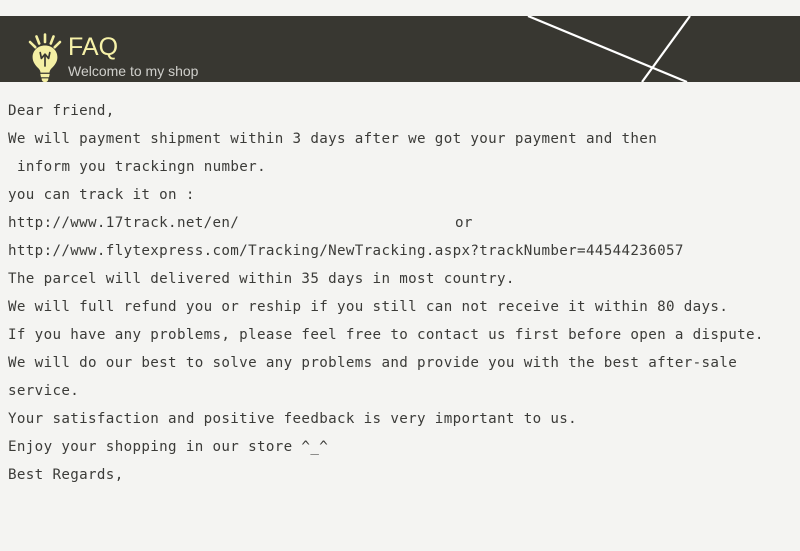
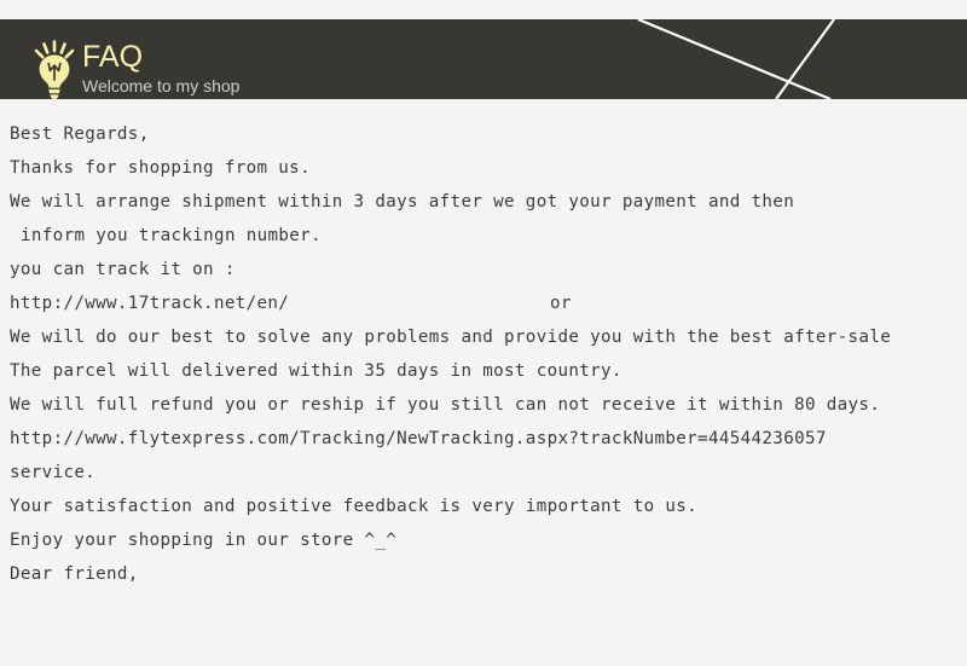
  FAQ
  Welcome to my shop
- Dear friend,
+ Best Regards,
+ Thanks for shopping from us.
- We will payment shipment within 3 days after we got your payment and then
+ We will arrange shipment within 3 days after we got your payment and then
  inform you trackingn number.
  you can track it on :
  http://www.17track.net/en/
  or
- http://www.flytexpress.com/Tracking/NewTracking.aspx?trackNumber=44544236057
+ We will do our best to solve any problems and provide you with the best after-sale
  The parcel will delivered within 35 days in most country.
  We will full refund you or reship if you still can not receive it within 80 days.
- If you have any problems, please feel free to contact us first before open a dispute.
- We will do our best to solve any problems and provide you with the best after-sale
+ http://www.flytexpress.com/Tracking/NewTracking.aspx?trackNumber=44544236057
  service.
  Your satisfaction and positive feedback is very important to us.
  Enjoy your shopping in our store ^_^
- Best Regards,
+ Dear friend,
